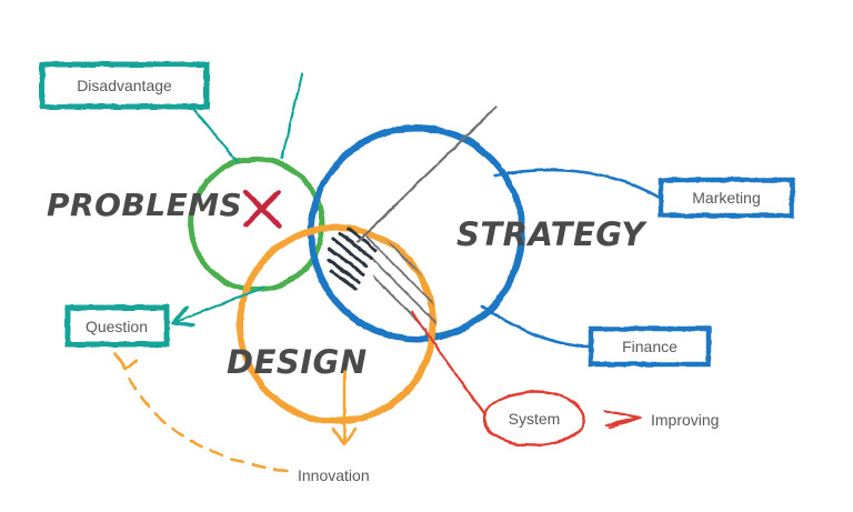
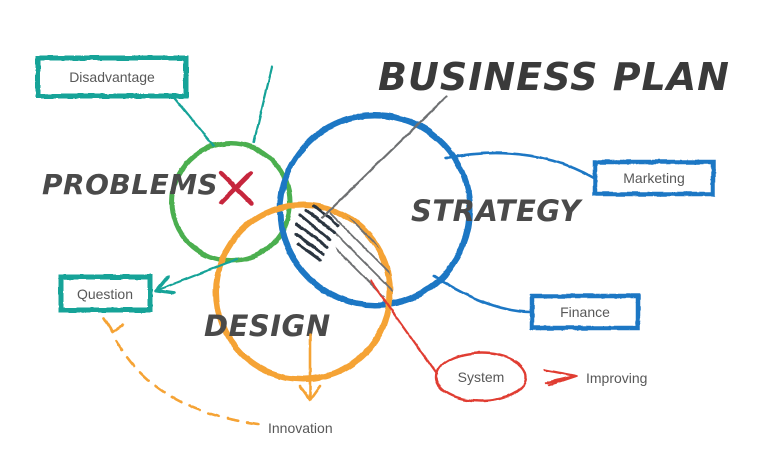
+ BUSINESS PLAN
  PROBLEMS
  STRATEGY
  DESIGN
  System
  Improving
  Innovation
  Disadvantage
  Question
  Marketing
  Finance
